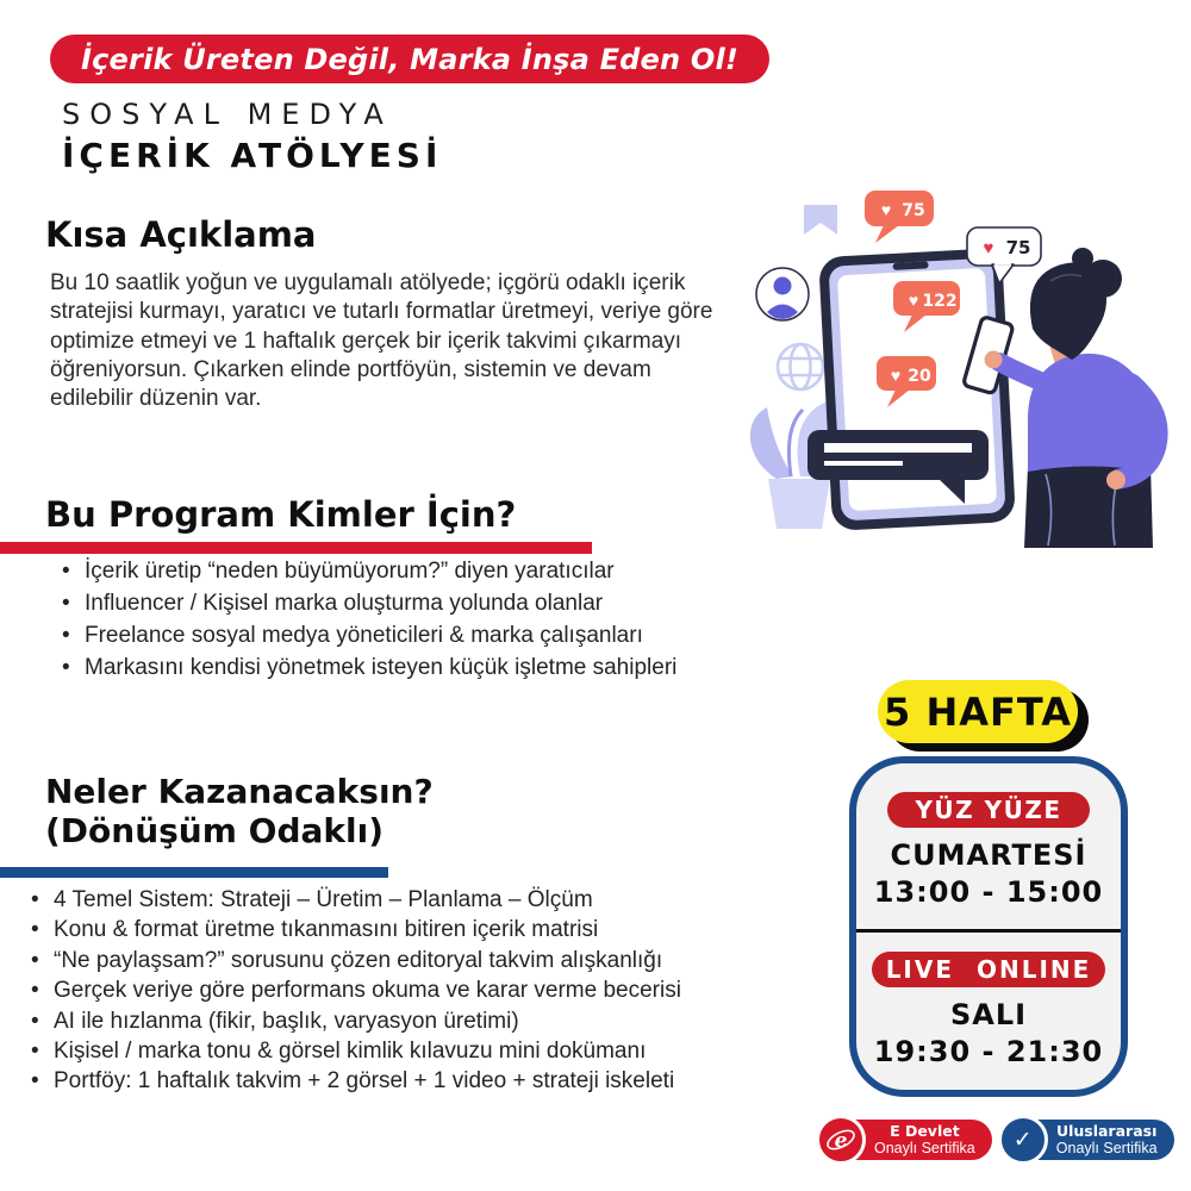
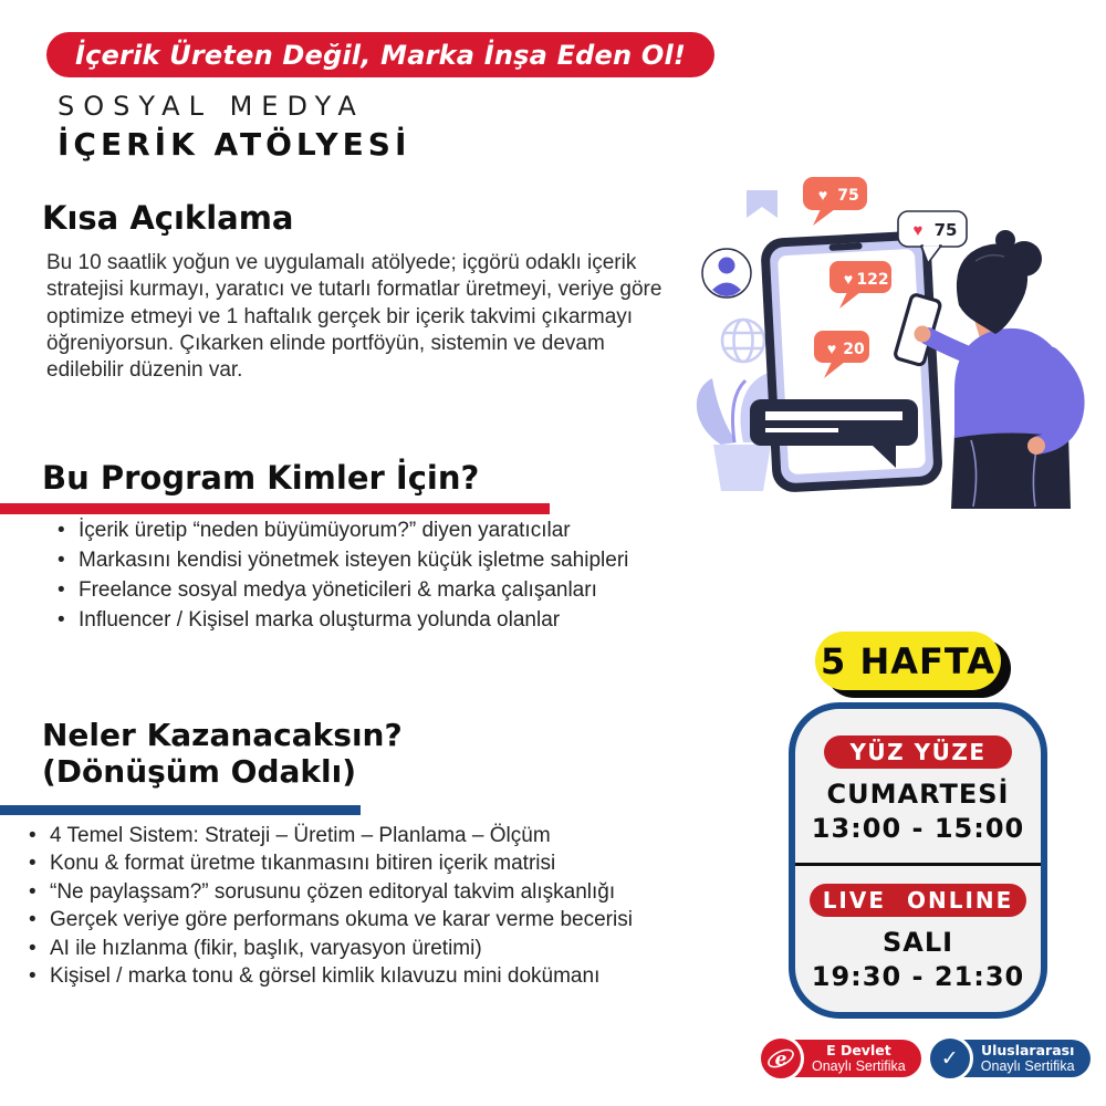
  İçerik Üreten Değil, Marka İnşa Eden Ol!
  SOSYAL MEDYA
  İÇERİK ATÖLYESİ
  Kısa Açıklama
  Bu 10 saatlik yoğun ve uygulamalı atölyede; içgörü odaklı içerik stratejisi kurmayı, yaratıcı ve tutarlı formatlar üretmeyi, veriye göre optimize etmeyi ve 1 haftalık gerçek bir içerik takvimi çıkarmayı öğreniyorsun. Çıkarken elinde portföyün, sistemin ve devam edilebilir düzenin var.
  Bu Program Kimler İçin?
  İçerik üretip “neden büyümüyorum?” diyen yaratıcılar
- Influencer / Kişisel marka oluşturma yolunda olanlar
+ Markasını kendisi yönetmek isteyen küçük işletme sahipleri
  Freelance sosyal medya yöneticileri & marka çalışanları
- Markasını kendisi yönetmek isteyen küçük işletme sahipleri
+ Influencer / Kişisel marka oluşturma yolunda olanlar
  Neler Kazanacaksın?
  (Dönüşüm Odaklı)
  4 Temel Sistem: Strateji – Üretim – Planlama – Ölçüm
  Konu & format üretme tıkanmasını bitiren içerik matrisi
  “Ne paylaşsam?” sorusunu çözen editoryal takvim alışkanlığı
  Gerçek veriye göre performans okuma ve karar verme becerisi
  AI ile hızlanma (fikir, başlık, varyasyon üretimi)
  Kişisel / marka tonu & görsel kimlik kılavuzu mini dokümanı
- Portföy: 1 haftalık takvim + 2 görsel + 1 video + strateji iskeleti
  5 HAFTA
  YÜZ YÜZE
  CUMARTESİ
  13:00 - 15:00
  LIVE ONLINE
  SALI
  19:30 - 21:30
  e
  E Devlet
  Onaylı Sertifika
  ✓
  Uluslararası
  Onaylı Sertifika
  ♥
  122
  ♥
  20
  ♥
  75
  ♥
  75
